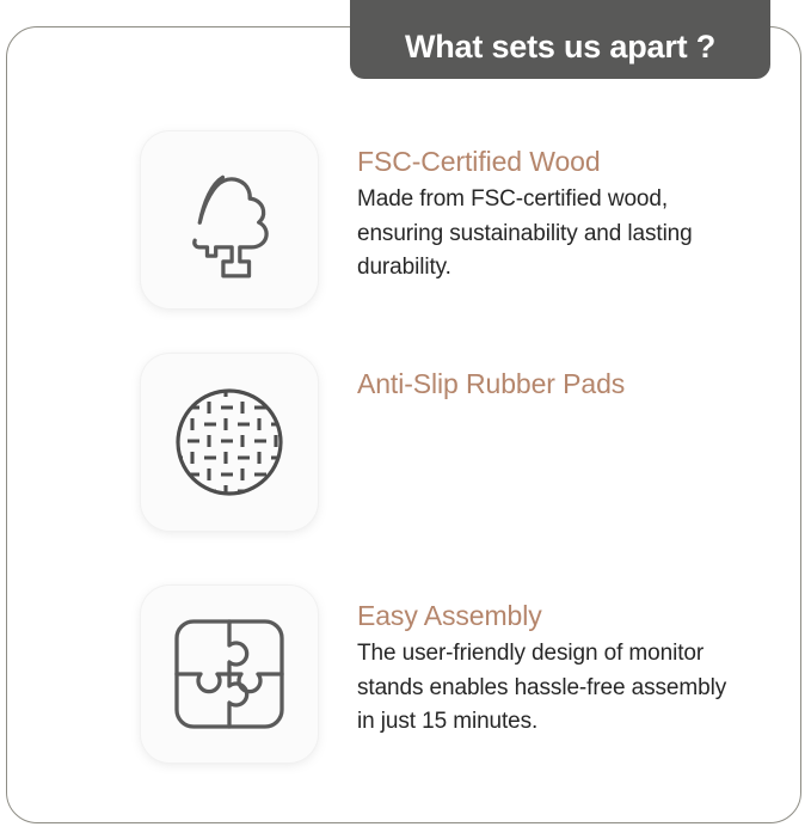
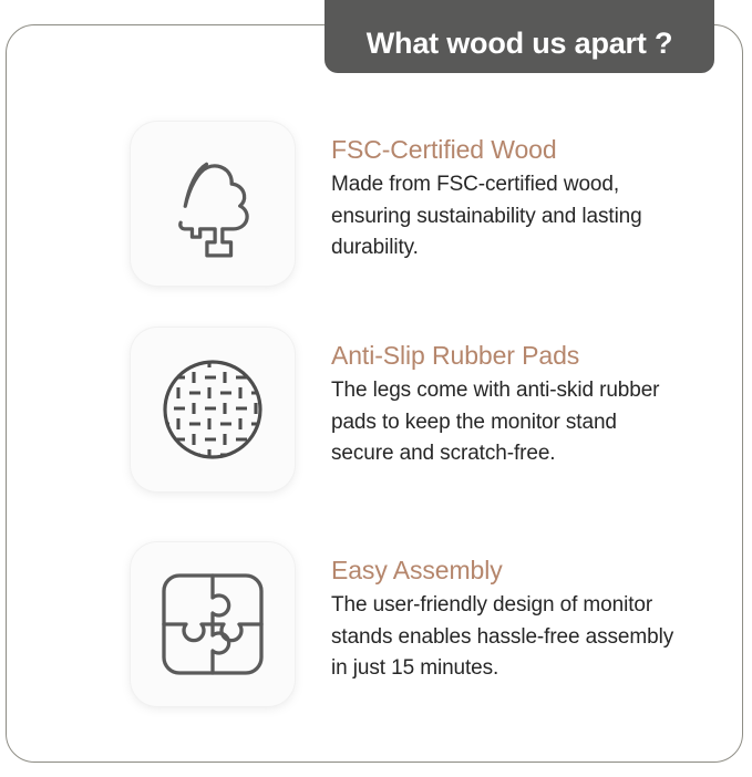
- What sets us apart ?
+ What wood us apart ?
  FSC-Certified Wood
  Made from FSC-certified wood, ensuring sustainability and lasting durability.
  Anti-Slip Rubber Pads
+ The legs come with anti-skid rubber pads to keep the monitor stand secure and scratch-free.
  Easy Assembly
  The user-friendly design of monitor stands enables hassle-free assembly in just 15 minutes.
